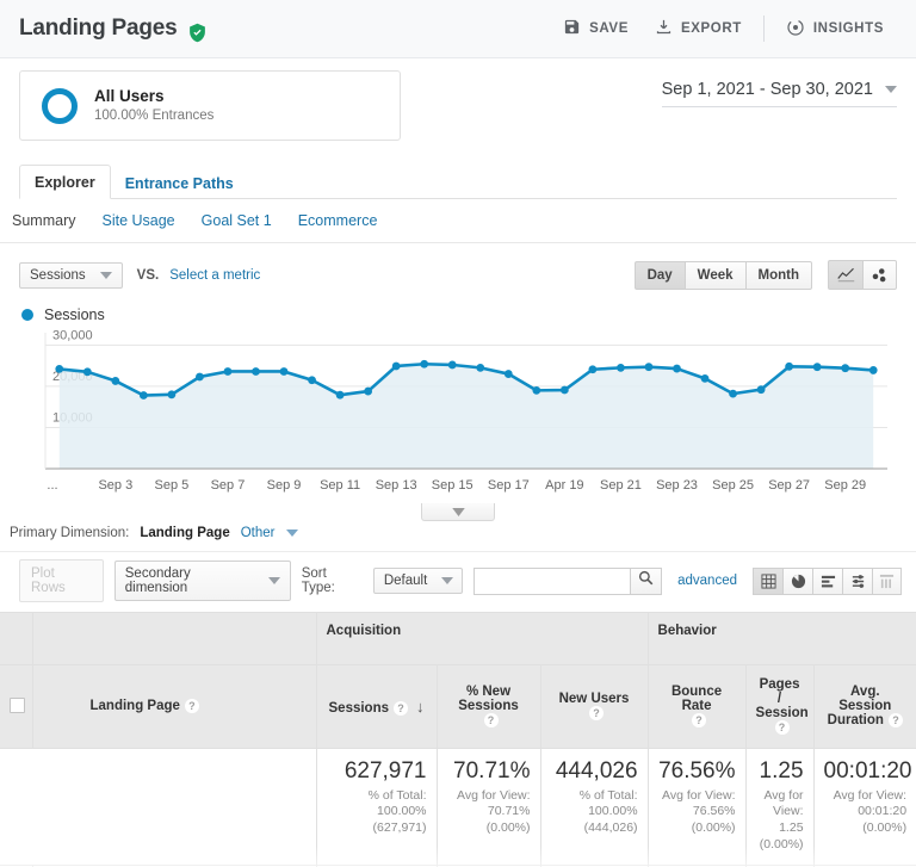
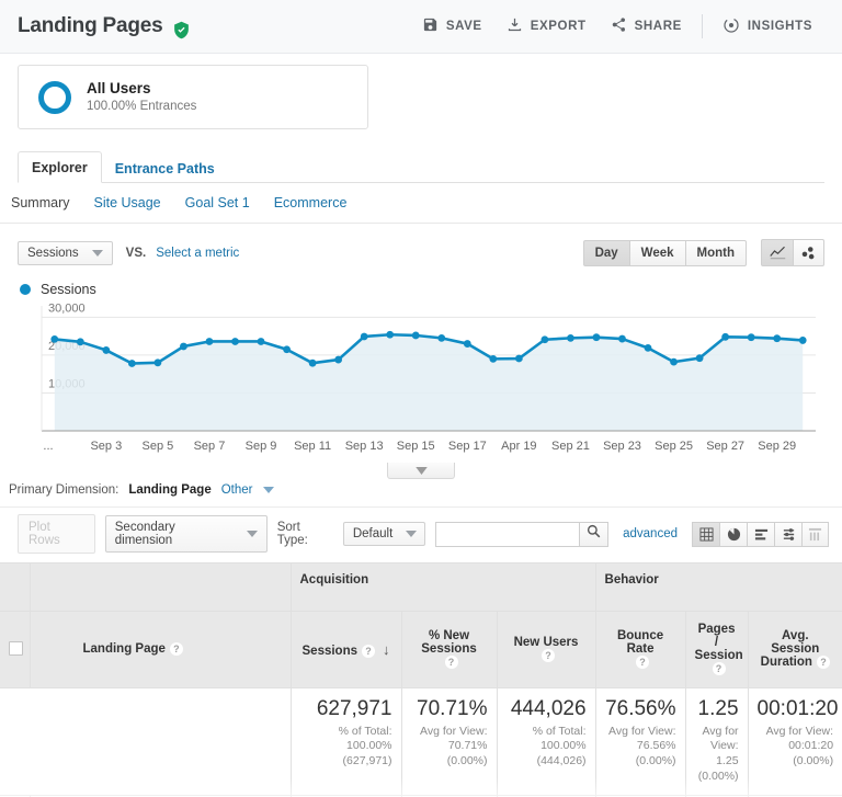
  Landing Pages
  SAVE
  EXPORT
+ SHARE
  INSIGHTS
  All Users
  100.00% Entrances
- Sep 1, 2021 - Sep 30, 2021
  Explorer
  Entrance Paths
  Summary
  Site Usage
  Goal Set 1
  Ecommerce
  Sessions
  VS.
  Select a metric
  Day
  Week
  Month
  Sessions
  10,000
  20,000
  30,000
  ...
  Sep 3
  Sep 5
  Sep 7
  Sep 9
  Sep 11
  Sep 13
  Sep 15
  Sep 17
  Apr 19
  Sep 21
  Sep 23
  Sep 25
  Sep 27
  Sep 29
  Primary Dimension:
  Landing Page
  Other
  Plot Rows
  Secondary dimension
  Sort Type:
  Default
  advanced
  		Acquisition	Behavior
  	Landing Page ?	Sessions ? ↓	% New Sessions?	New Users?	Bounce Rate?	Pages / Session?	Avg. Session Duration ?
  		627,971 % of Total: 100.00% (627,971)	70.71% Avg for View: 70.71% (0.00%)	444,026 % of Total: 100.00% (444,026)	76.56% Avg for View: 76.56% (0.00%)	1.25 Avg for View: 1.25 (0.00%)	00:01:20 Avg for View: 00:01:20 (0.00%)
